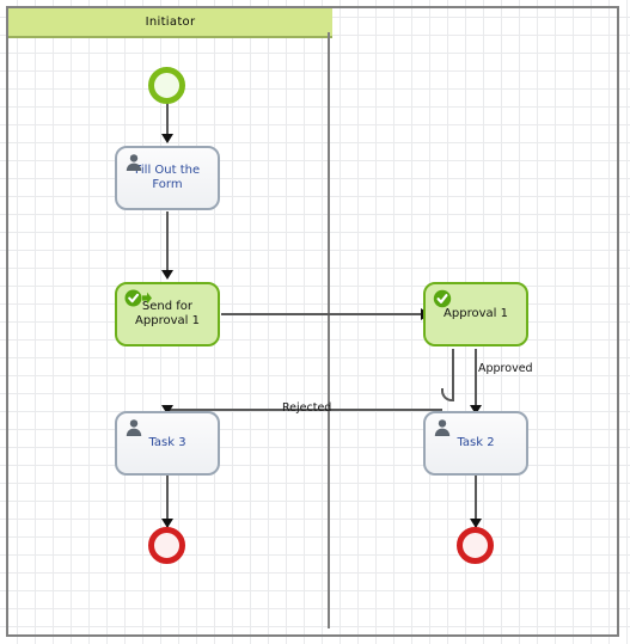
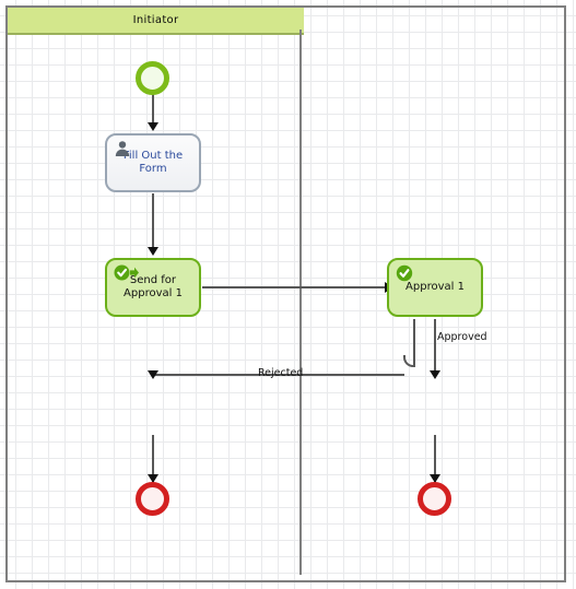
  Initiator
  Approved
  Rejected
  ill Out the Form
  Send for
  Approval 1
  Approval 1
- Task 3
- Task 2
